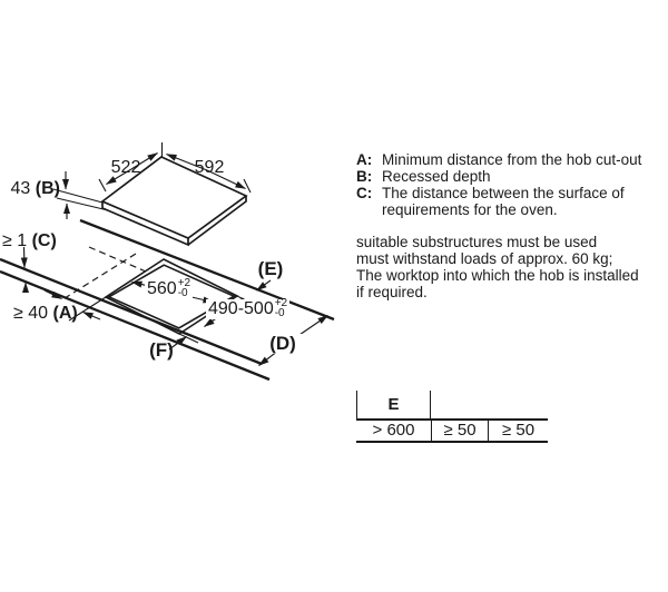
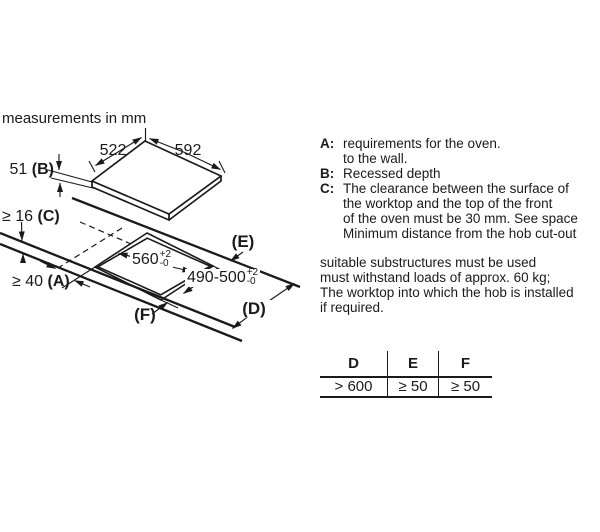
+ measurements in mm
  522
  592
- 43 (B)
+ 51 (B)
- ≥ 1 (C)
+ ≥ 16 (C)
  ≥ 40 (A)
  560
  +2
  -0
  490-500
  +2
  -0
  (E)
  (D)
  (F)
  A:
- Minimum distance from the hob cut-out
+ requirements for the oven.
+ to the wall.
  B:
  Recessed depth
  C:
- The distance between the surface of
+ The clearance between the surface of
+ the worktop and the top of the front
+ of the oven must be 30 mm. See space
- requirements for the oven.
+ Minimum distance from the hob cut-out
  suitable substructures must be used
  must withstand loads of approx. 60 kg;
  The worktop into which the hob is installed
  if required.
+ D
  E
+ F
  > 600
  ≥ 50
  ≥ 50
